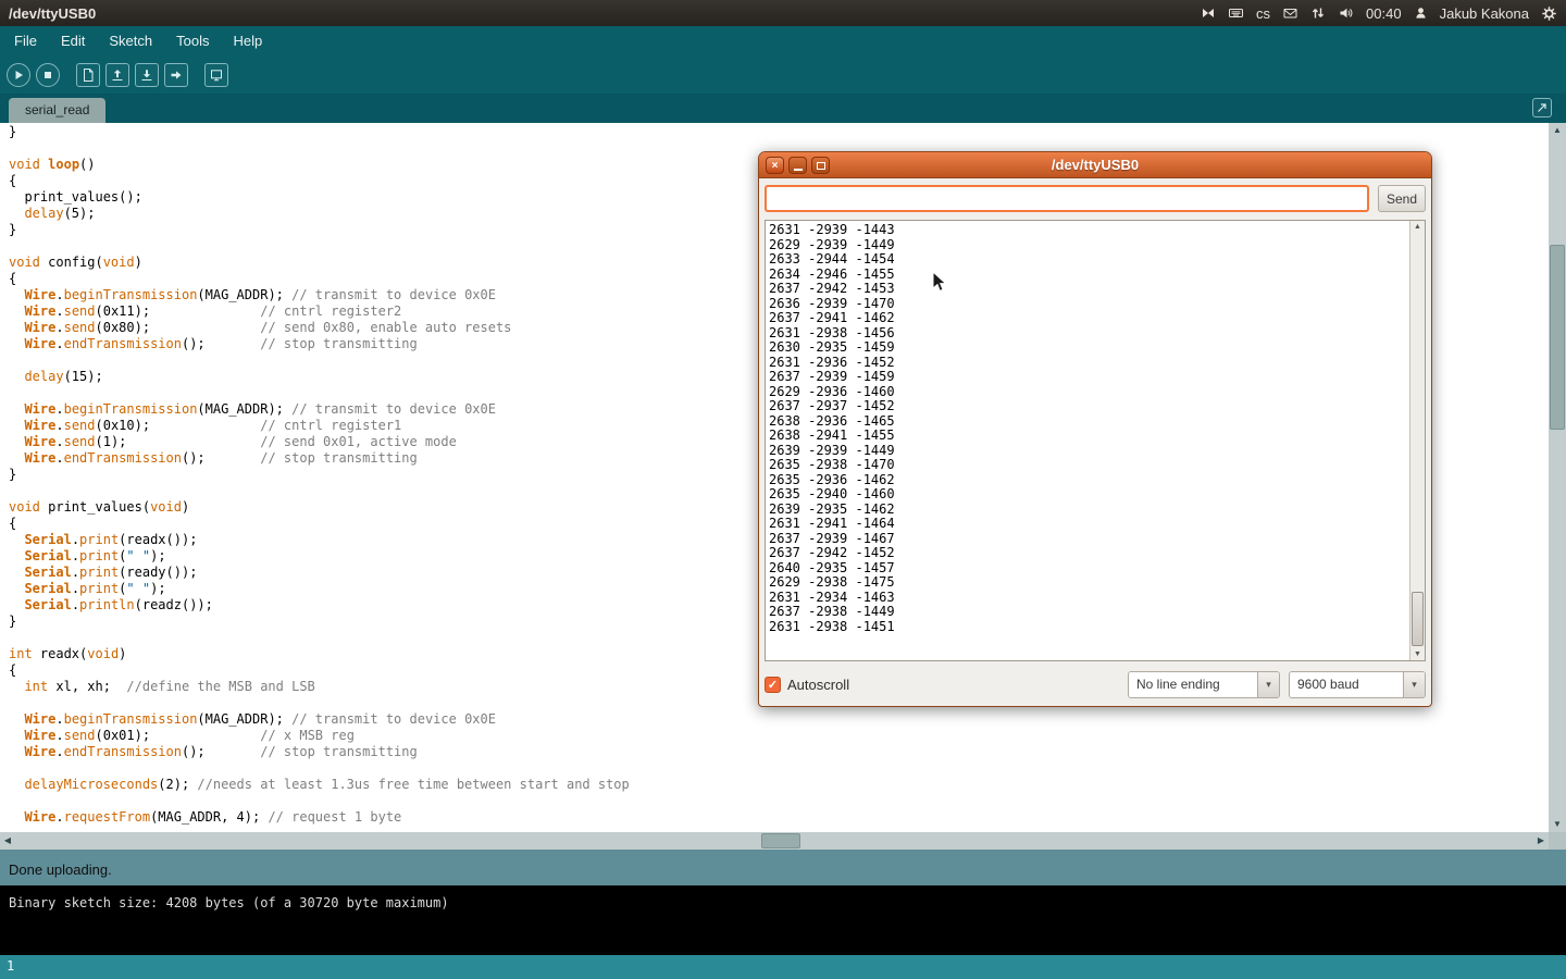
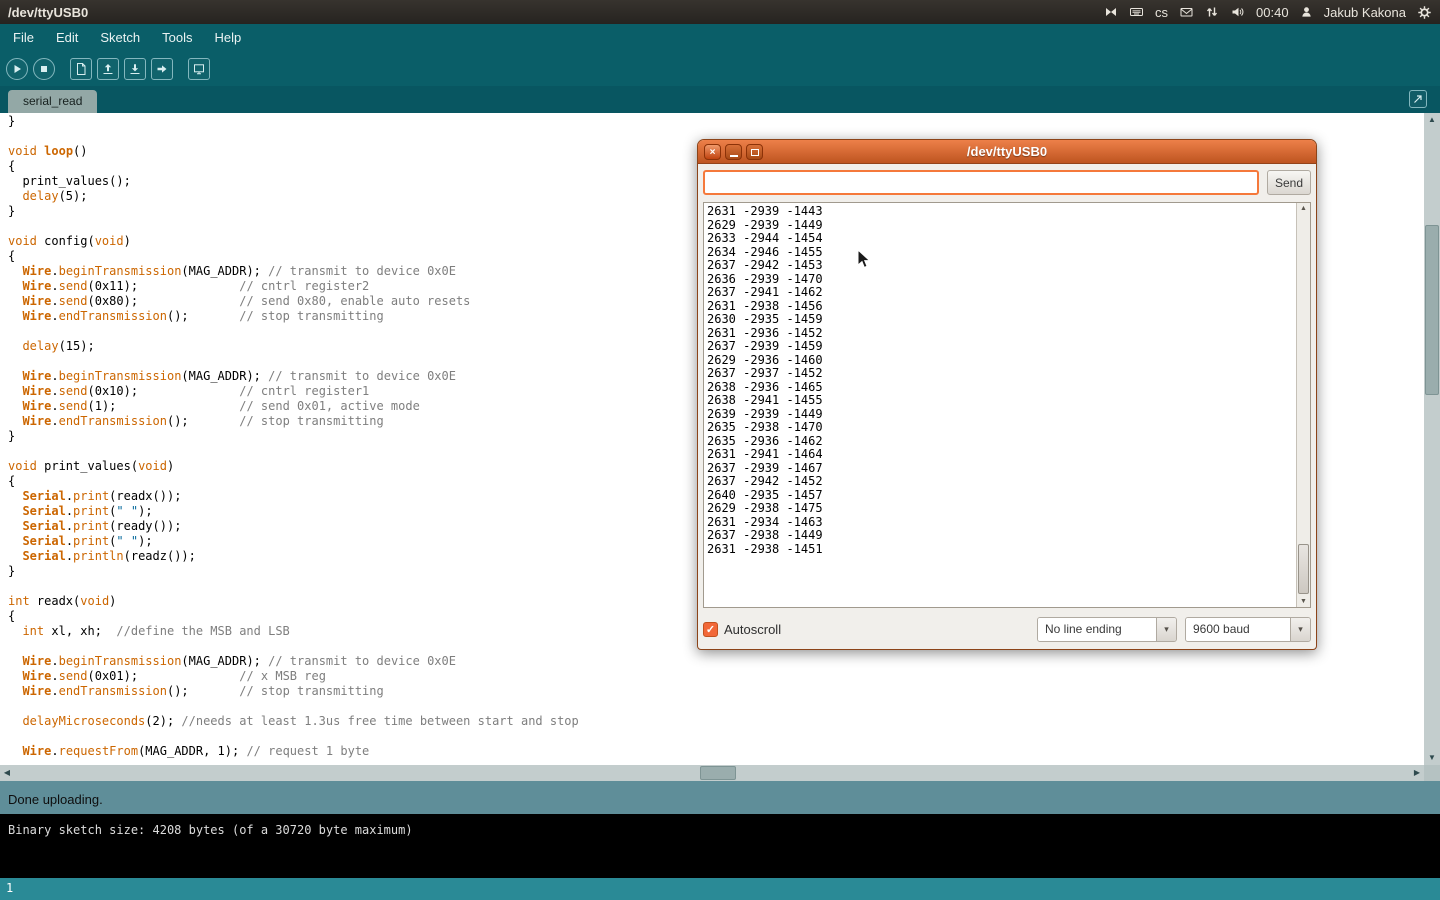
  /dev/ttyUSB0
  cs
  00:40
  Jakub Kakona
  File
  Edit
  Sketch
  Tools
  Help
  serial_read
  }
  void loop()
  {
  print_values();
  delay(5);
  }
  void config(void)
  {
  Wire.beginTransmission(MAG_ADDR); // transmit to device 0x0E
  Wire.send(0x11); // cntrl register2
  Wire.send(0x80); // send 0x80, enable auto resets
  Wire.endTransmission(); // stop transmitting
  delay(15);
  Wire.beginTransmission(MAG_ADDR); // transmit to device 0x0E
  Wire.send(0x10); // cntrl register1
  Wire.send(1); // send 0x01, active mode
  Wire.endTransmission(); // stop transmitting
  }
  void print_values(void)
  {
  Serial.print(readx());
  Serial.print(" ");
  Serial.print(ready());
  Serial.print(" ");
  Serial.println(readz());
  }
  int readx(void)
  {
  int xl, xh; //define the MSB and LSB
  Wire.beginTransmission(MAG_ADDR); // transmit to device 0x0E
  Wire.send(0x01); // x MSB reg
  Wire.endTransmission(); // stop transmitting
  delayMicroseconds(2); //needs at least 1.3us free time between start and stop
- Wire.requestFrom(MAG_ADDR, 4); // request 1 byte
+ Wire.requestFrom(MAG_ADDR, 1); // request 1 byte
  ▲
  ▼
  ◀
  ▶
  Done uploading.
  Binary sketch size: 4208 bytes (of a 30720 byte maximum)
  1
  ×
  /dev/ttyUSB0
  Send
  2631 -2939 -1443
  2629 -2939 -1449
  2633 -2944 -1454
  2634 -2946 -1455
  2637 -2942 -1453
  2636 -2939 -1470
  2637 -2941 -1462
  2631 -2938 -1456
  2630 -2935 -1459
  2631 -2936 -1452
  2637 -2939 -1459
  2629 -2936 -1460
  2637 -2937 -1452
  2638 -2936 -1465
  2638 -2941 -1455
  2639 -2939 -1449
  2635 -2938 -1470
  2635 -2936 -1462
- 2635 -2940 -1460
- 2639 -2935 -1462
  2631 -2941 -1464
  2637 -2939 -1467
  2637 -2942 -1452
  2640 -2935 -1457
  2629 -2938 -1475
  2631 -2934 -1463
  2637 -2938 -1449
  2631 -2938 -1451
  ✓
  Autoscroll
  No line ending
  ▾
  9600 baud
  ▾
